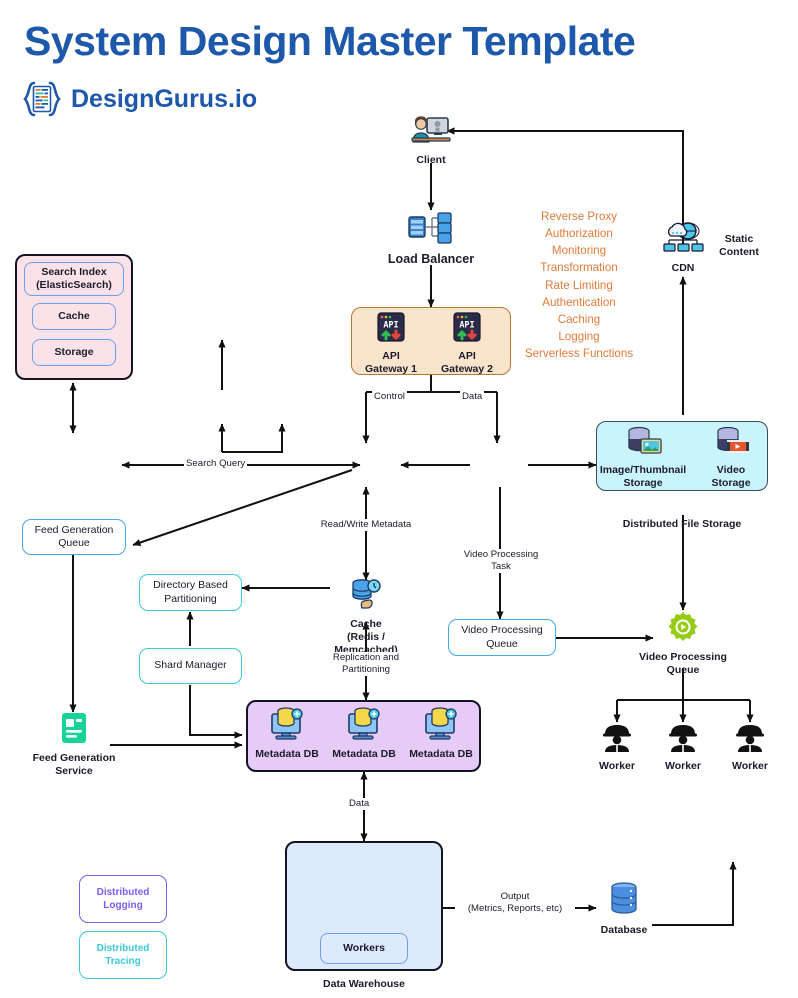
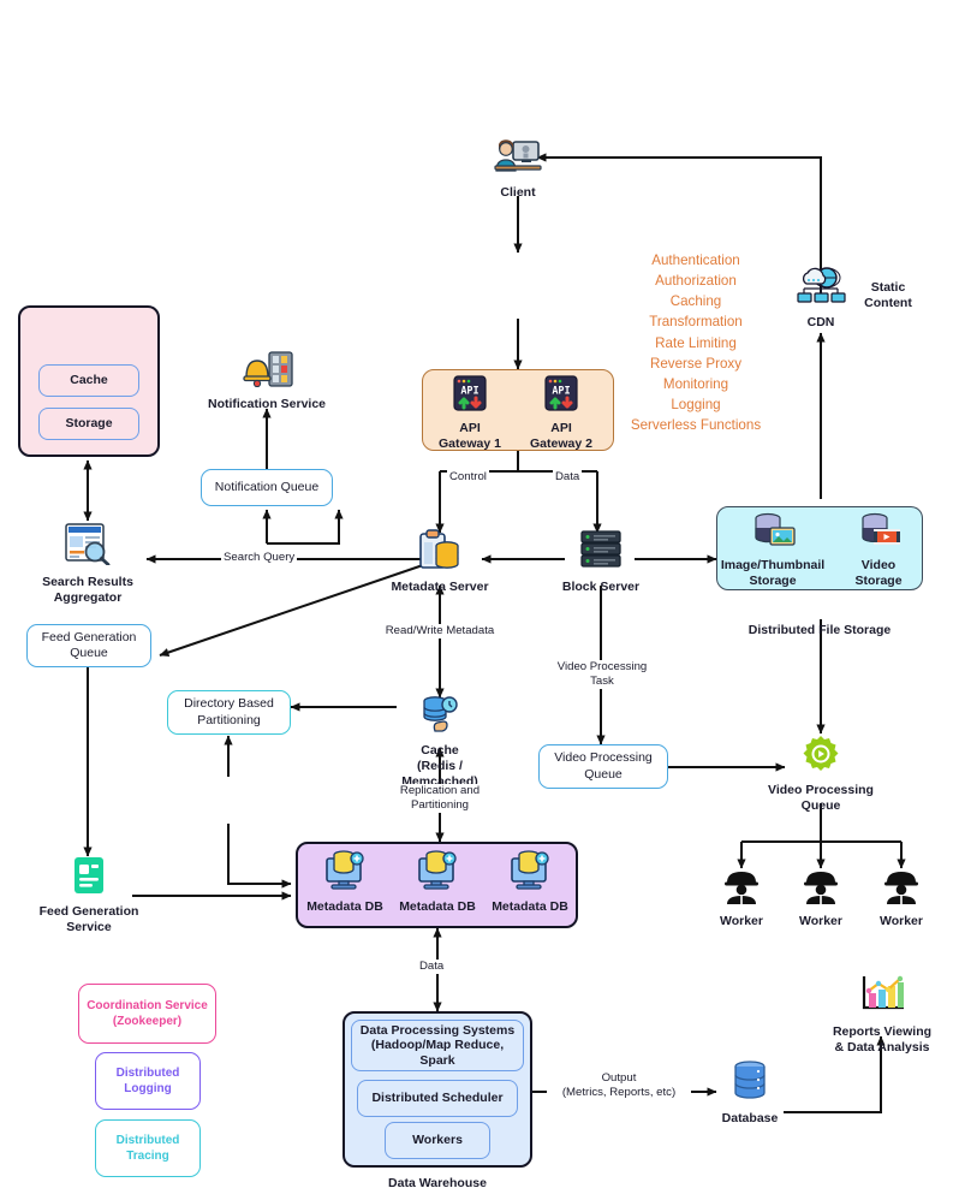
- System Design Master Template
- DesignGurus.io
  Client
- Load Balancer
  API
  API
  Gateway 1
  API
  API
  Gateway 2
- Reverse Proxy
+ Authentication
  Authorization
- Monitoring
+ Caching
  Transformation
  Rate Limiting
- Authentication
+ Reverse Proxy
- Caching
+ Monitoring
  Logging
  Serverless Functions
  CDN
  Static
  Content
- Search Index
- (ElasticSearch)
  Cache
  Storage
+ Notification Service
+ Notification Queue
+ Search Results
+ Aggregator
+ Metadata Server
+ Block Server
  Image/Thumbnail
  Storage
  Video
  Storage
  Distributed File Storage
  Feed Generation
  Queue
  Directory Based
  Partitioning
- Shard Manager
  Feed Generation
  Service
  Cache
  (Redis / Memcached)
  Video Processing
  Queue
  Video Processing
  Queue
  Worker
  Worker
  Worker
  Metadata DB
  Metadata DB
  Metadata DB
+ Coordination Service
+ (Zookeeper)
  Distributed
  Logging
  Distributed
  Tracing
+ Data Processing Systems
+ (Hadoop/Map Reduce, Spark
+ Distributed Scheduler
  Workers
  Data Warehouse
  Database
+ Reports Viewing
+ & Data Analysis
  Control
  Data
  Search Query
  Read/Write Metadata
  Video Processing
  Task
  Replication and
  Partitioning
  Data
  Output
  (Metrics, Reports, etc)
